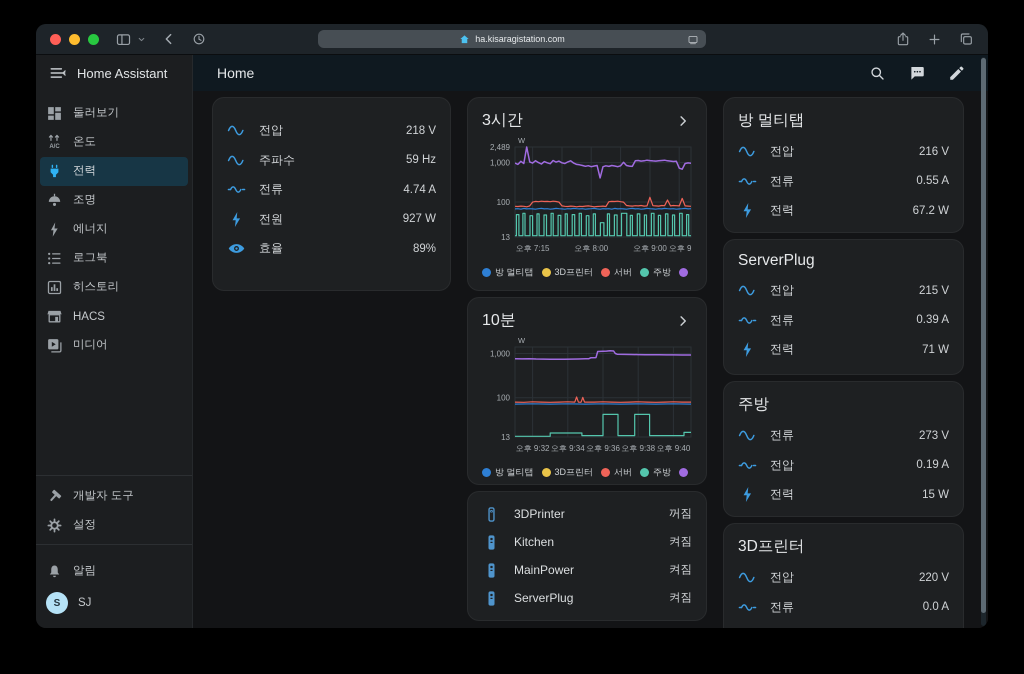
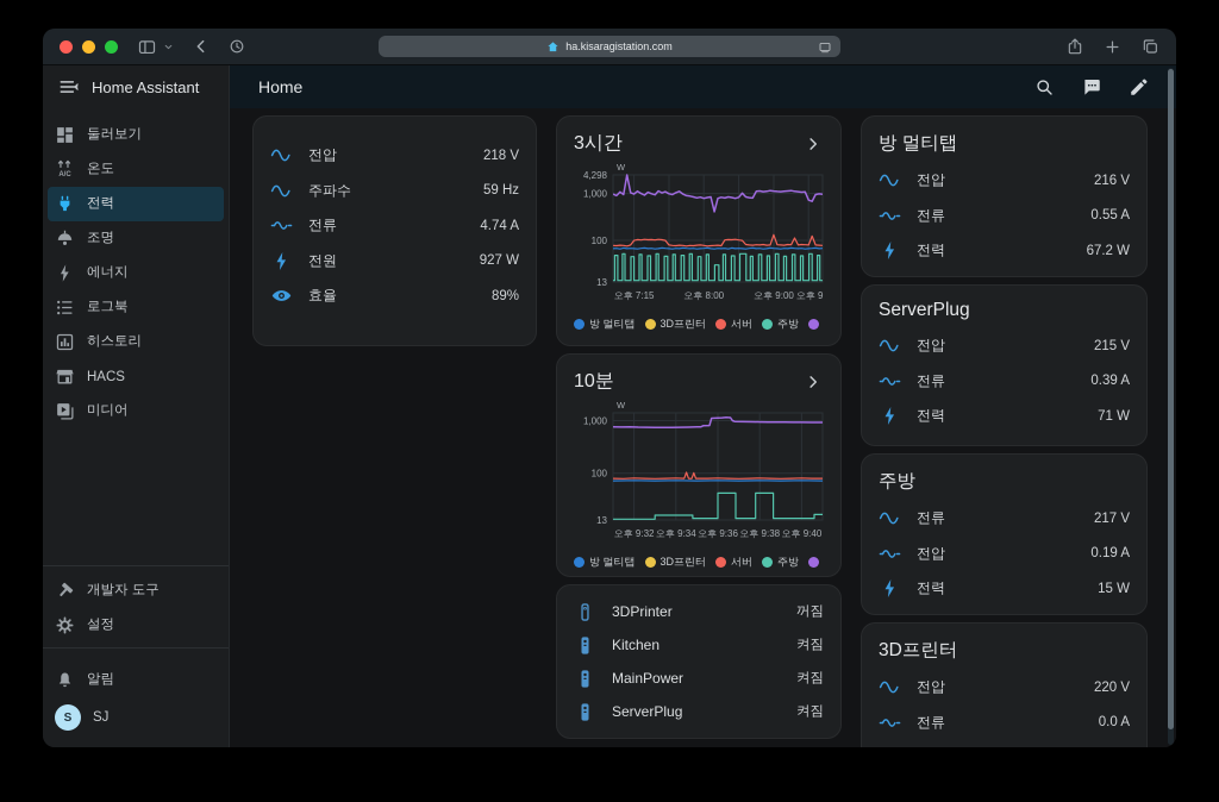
  ha.kisaragistation.com
  Home Assistant
  둘러보기
  온도
  전력
  조명
  에너지
  로그북
  히스토리
  HACS
  미디어
  개발자 도구
  설정
  알림
  S
  SJ
  Home
  전압
  218 V
  주파수
  59 Hz
  전류
  4.74 A
  전원
  927 W
  효율
  89%
  3시간
- 2,489
+ 4,298
  1,000
  100
  13
  W
  오후 7:15
  오후 8:00
  오후 9:00
  방 멀티탭
  3D프린터
  서버
  주방
  10분
  1,000
  100
  13
  W
  오후 9:32
  오후 9:34
  오후 9:36
  오후 9:38
  오후 9:40
  방 멀티탭
  3D프린터
  서버
  주방
  3DPrinter
  꺼짐
  Kitchen
  켜짐
  MainPower
  켜짐
  ServerPlug
  켜짐
  방 멀티탭
  전압
  216 V
  전류
  0.55 A
  전력
  67.2 W
  ServerPlug
  전압
  215 V
  전류
  0.39 A
  전력
  71 W
  주방
  전류
- 273 V
+ 217 V
  전압
  0.19 A
  전력
  15 W
  3D프린터
  전압
  220 V
  전류
  0.0 A
